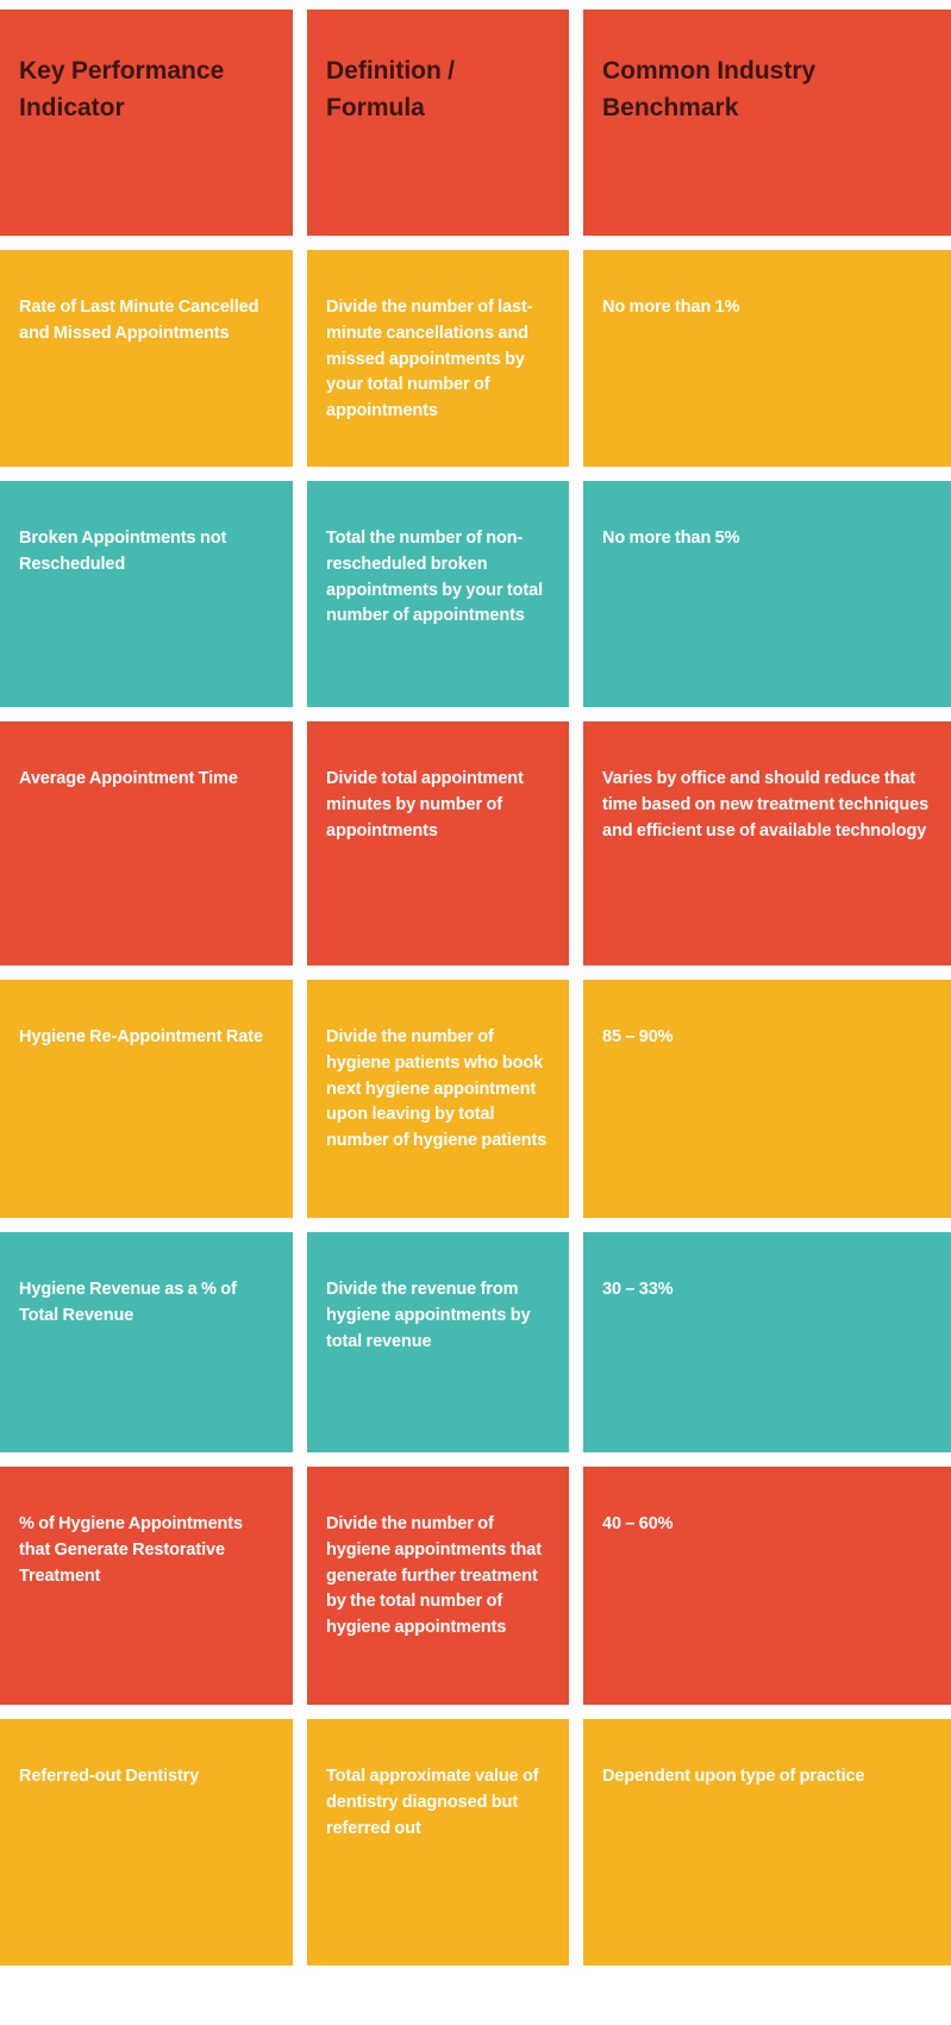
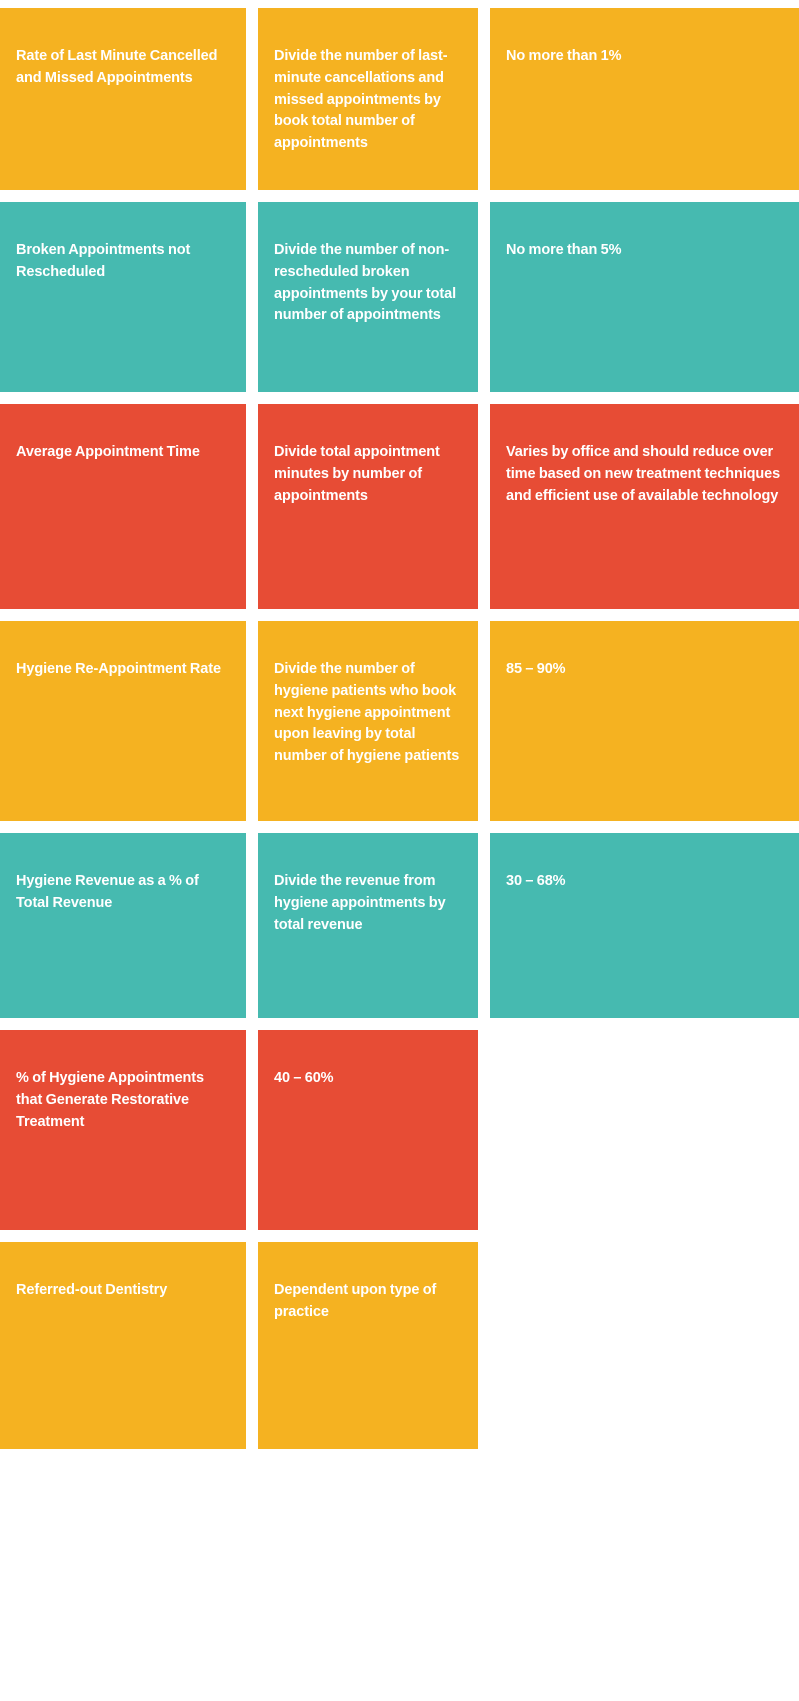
- Key Performance Indicator
- Definition / Formula
- Common Industry Benchmark
  Rate of Last Minute Cancelled and Missed Appointments
- Divide the number of last-minute cancellations and missed appointments by your total number of appointments
+ Divide the number of last-minute cancellations and missed appointments by book total number of appointments
  No more than 1%
  Broken Appointments not Rescheduled
- Total the number of non-rescheduled broken appointments by your total number of appointments
+ Divide the number of non-rescheduled broken appointments by your total number of appointments
  No more than 5%
  Average Appointment Time
  Divide total appointment minutes by number of appointments
- Varies by office and should reduce that time based on new treatment techniques and efficient use of available technology
+ Varies by office and should reduce over time based on new treatment techniques and efficient use of available technology
  Hygiene Re-Appointment Rate
  Divide the number of hygiene patients who book next hygiene appointment upon leaving by total number of hygiene patients
  85 – 90%
  Hygiene Revenue as a % of Total Revenue
  Divide the revenue from hygiene appointments by total revenue
- 30 – 33%
+ 30 – 68%
  % of Hygiene Appointments that Generate Restorative Treatment
- Divide the number of hygiene appointments that generate further treatment by the total number of hygiene appointments
  40 – 60%
  Referred-out Dentistry
- Total approximate value of dentistry diagnosed but referred out
  Dependent upon type of practice
